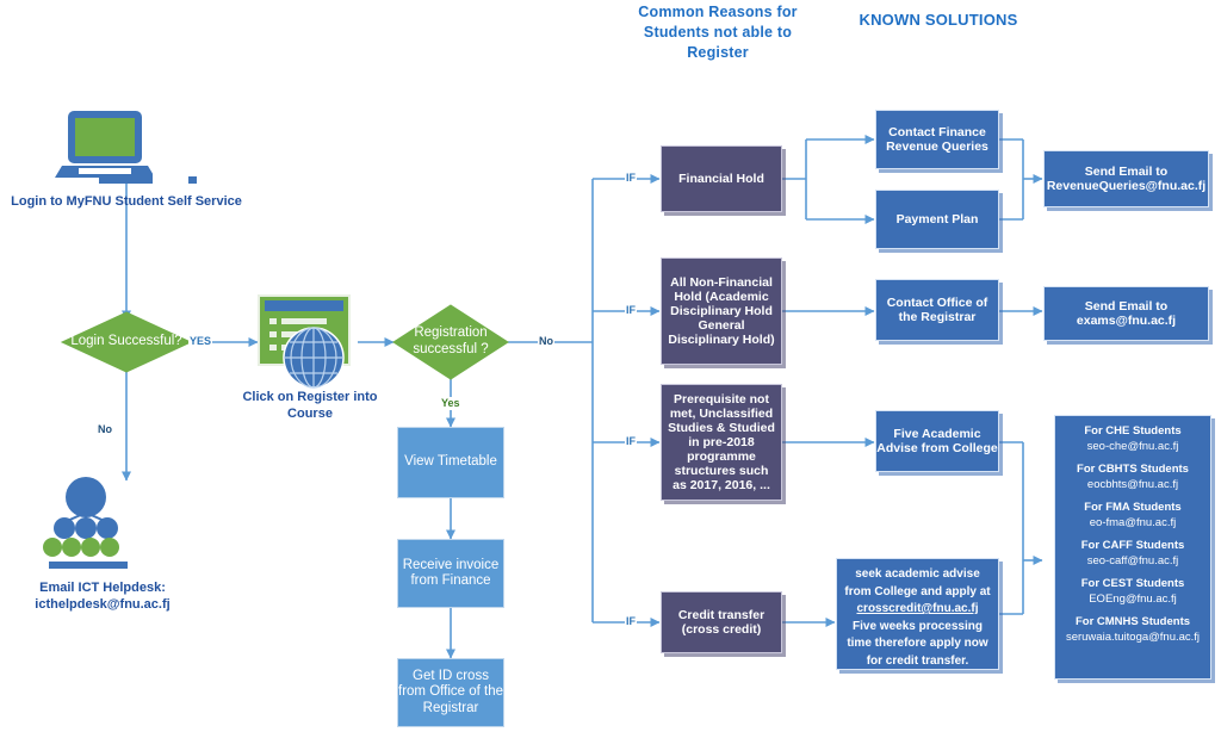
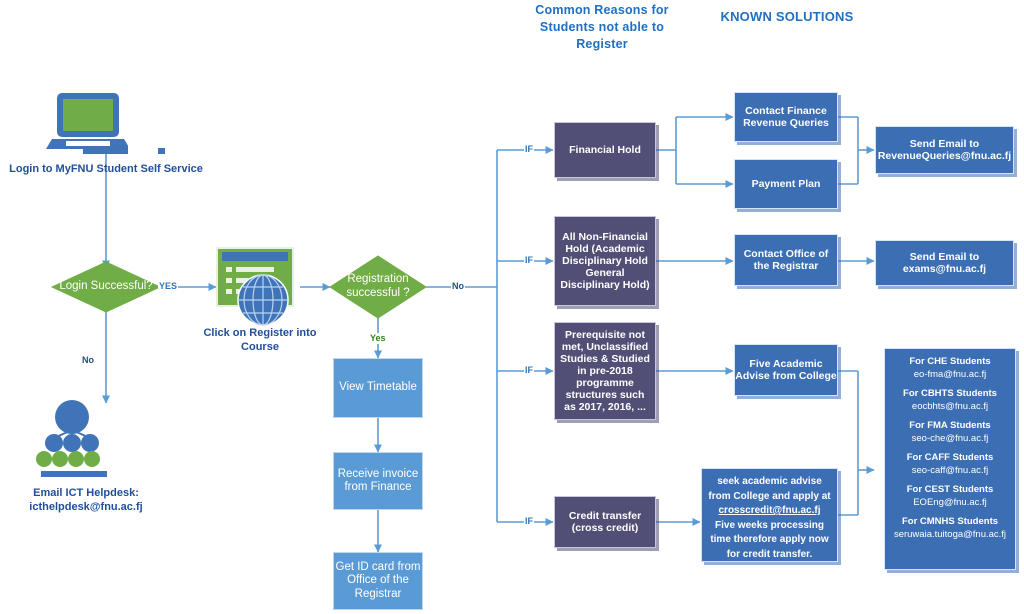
  Common Reasons for Students not able to Register
  KNOWN SOLUTIONS
  Login Successful?
  Registration successful ?
  YES
  No
  Yes
  No
  IF
  IF
  IF
  IF
  Login to MyFNU Student Self Service
  Click on Register into Course
  Email ICT Helpdesk:
  icthelpdesk@fnu.ac.fj
  View Timetable
  Receive invoice from Finance
- Get ID cross from Office of the Registrar
+ Get ID card from Office of the Registrar
  Financial Hold
  All Non-Financial Hold (Academic Disciplinary Hold General Disciplinary Hold)
  Prerequisite not met, Unclassified Studies & Studied in pre-2018 programme structures such as 2017, 2016, ...
  Credit transfer (cross credit)
  Contact Finance Revenue Queries
  Payment Plan
  Contact Office of the Registrar
  Five Academic Advise from College
  seek academic advise from College and apply at
  crosscredit@fnu.ac.fj
  Five weeks processing time therefore apply now for credit transfer.
  Send Email to
  RevenueQueries@fnu.ac.fj
  Send Email to
  exams@fnu.ac.fj
  For CHE Students
- seo-che@fnu.ac.fj
+ eo-fma@fnu.ac.fj
  For CBHTS Students
  eocbhts@fnu.ac.fj
  For FMA Students
- eo-fma@fnu.ac.fj
+ seo-che@fnu.ac.fj
  For CAFF Students
  seo-caff@fnu.ac.fj
  For CEST Students
  EOEng@fnu.ac.fj
  For CMNHS Students
  seruwaia.tuitoga@fnu.ac.fj
